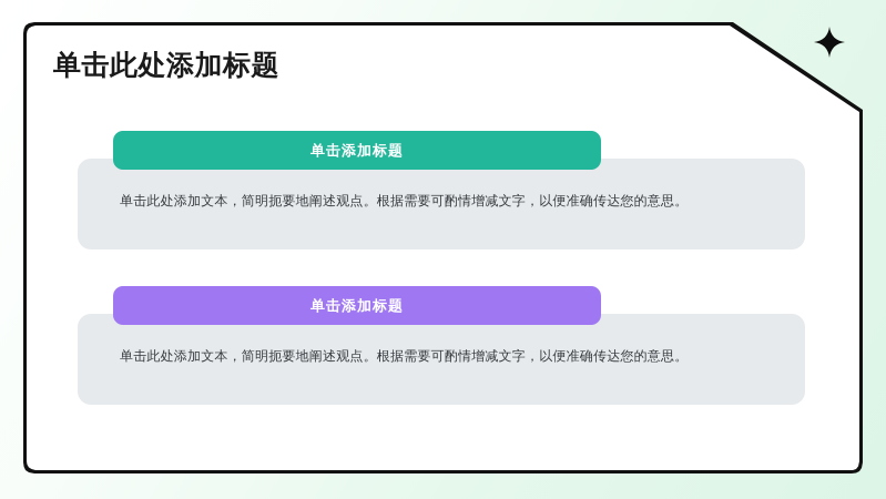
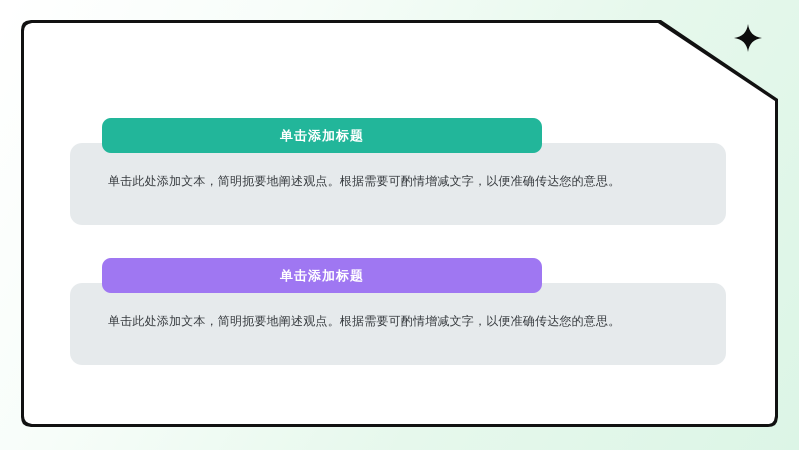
- 单击此处添加标题
  单击添加标题
  单击此处添加文本，简明扼要地阐述观点。根据需要可酌情增减文字，以便准确传达您的意思。
  单击添加标题
  单击此处添加文本，简明扼要地阐述观点。根据需要可酌情增减文字，以便准确传达您的意思。
